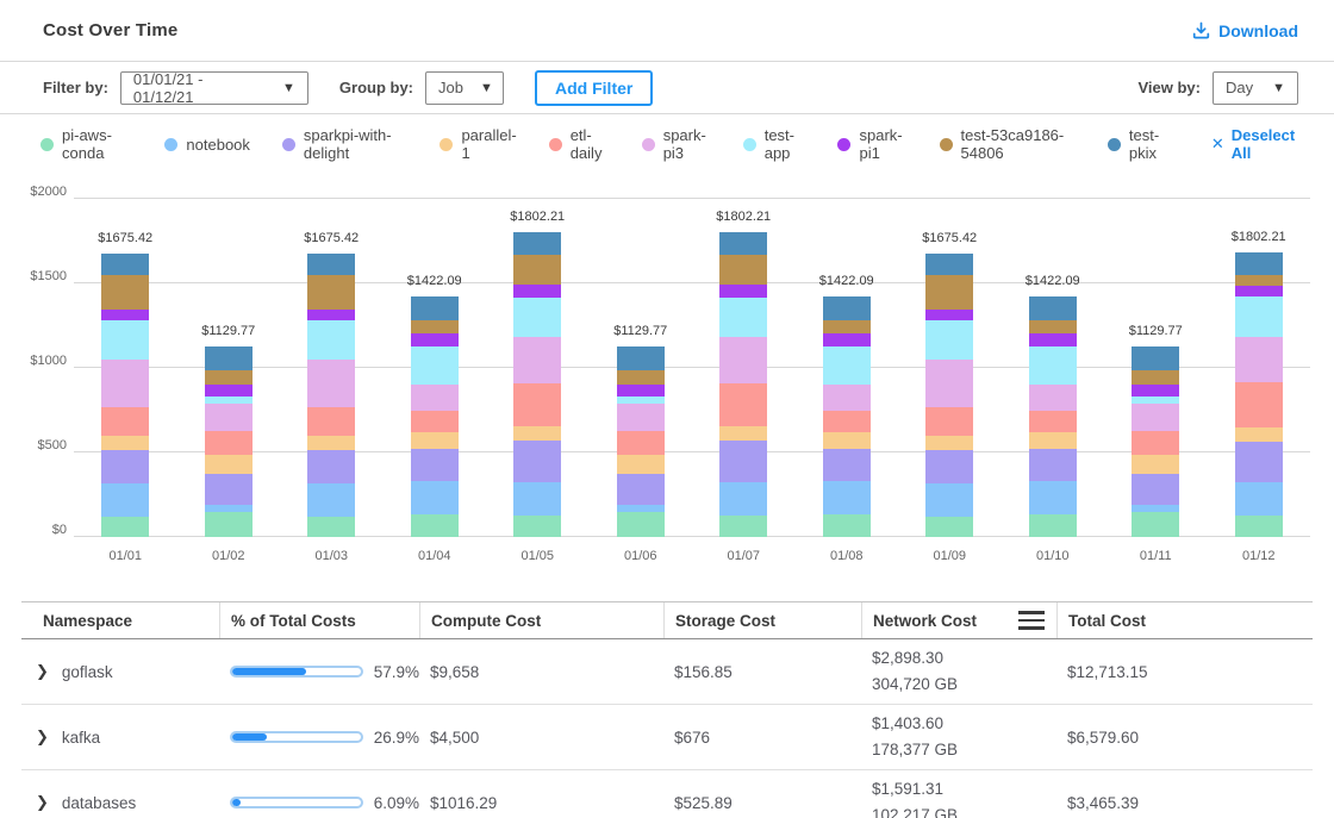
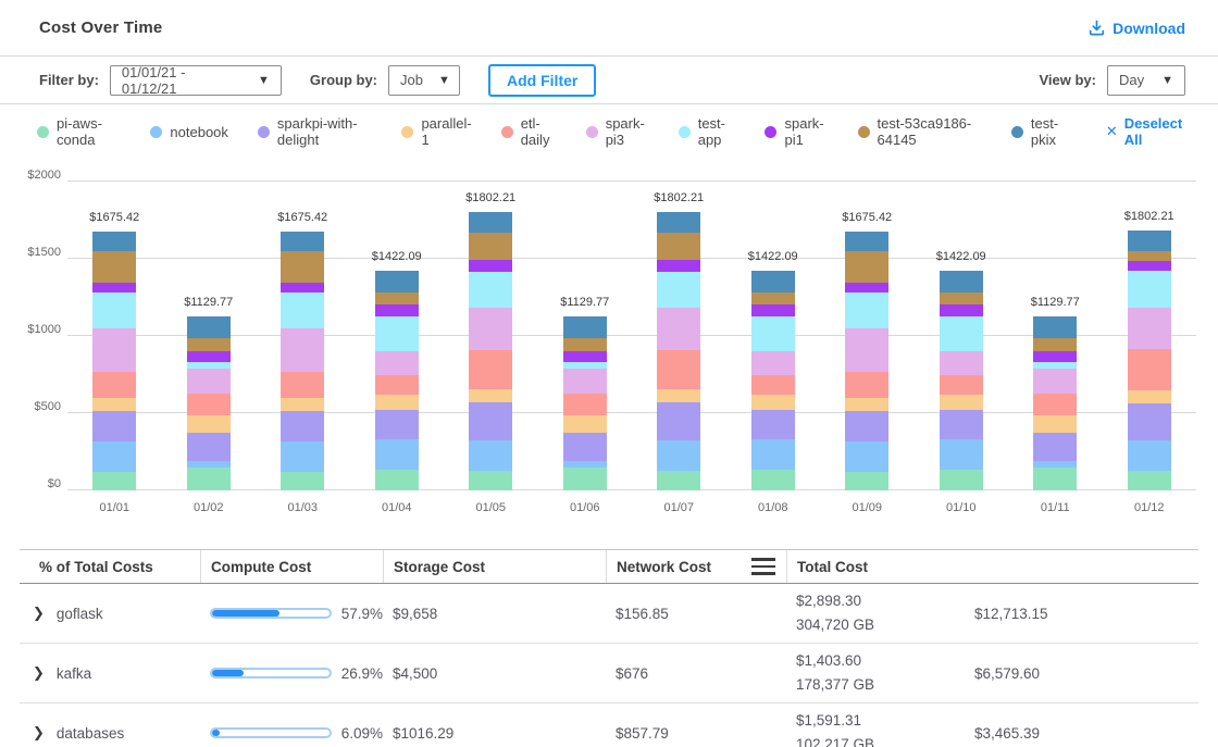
  Cost Over Time
  Download
  Filter by:
  01/01/21 - 01/12/21
  ▼
  Group by:
  Job
  ▼
  Add Filter
  View by:
  Day
  ▼
  pi-aws-conda
  notebook
  sparkpi-with-delight
  parallel-1
  etl-daily
  spark-pi3
  test-app
  spark-pi1
- test-53ca9186-54806
+ test-53ca9186-64145
  test-pkix
  ✕
  Deselect All
  $0
  $500
  $1000
  $1500
  $2000
  $1675.42
  $1129.77
  $1675.42
  $1422.09
  $1802.21
  $1129.77
  $1802.21
  $1422.09
  $1675.42
  $1422.09
  $1129.77
  $1802.21
  01/01
  01/02
  01/03
  01/04
  01/05
  01/06
  01/07
  01/08
  01/09
  01/10
  01/11
  01/12
- Namespace
  % of Total Costs
  Compute Cost
  Storage Cost
  Network Cost
  Total Cost
  ❯
  goflask
  57.9%
  $9,658
  $156.85
  $2,898.30
  304,720 GB
  $12,713.15
  ❯
  kafka
  26.9%
  $4,500
  $676
  $1,403.60
  178,377 GB
  $6,579.60
  ❯
  databases
  6.09%
  $1016.29
- $525.89
+ $857.79
  $1,591.31
  102,217 GB
  $3,465.39
